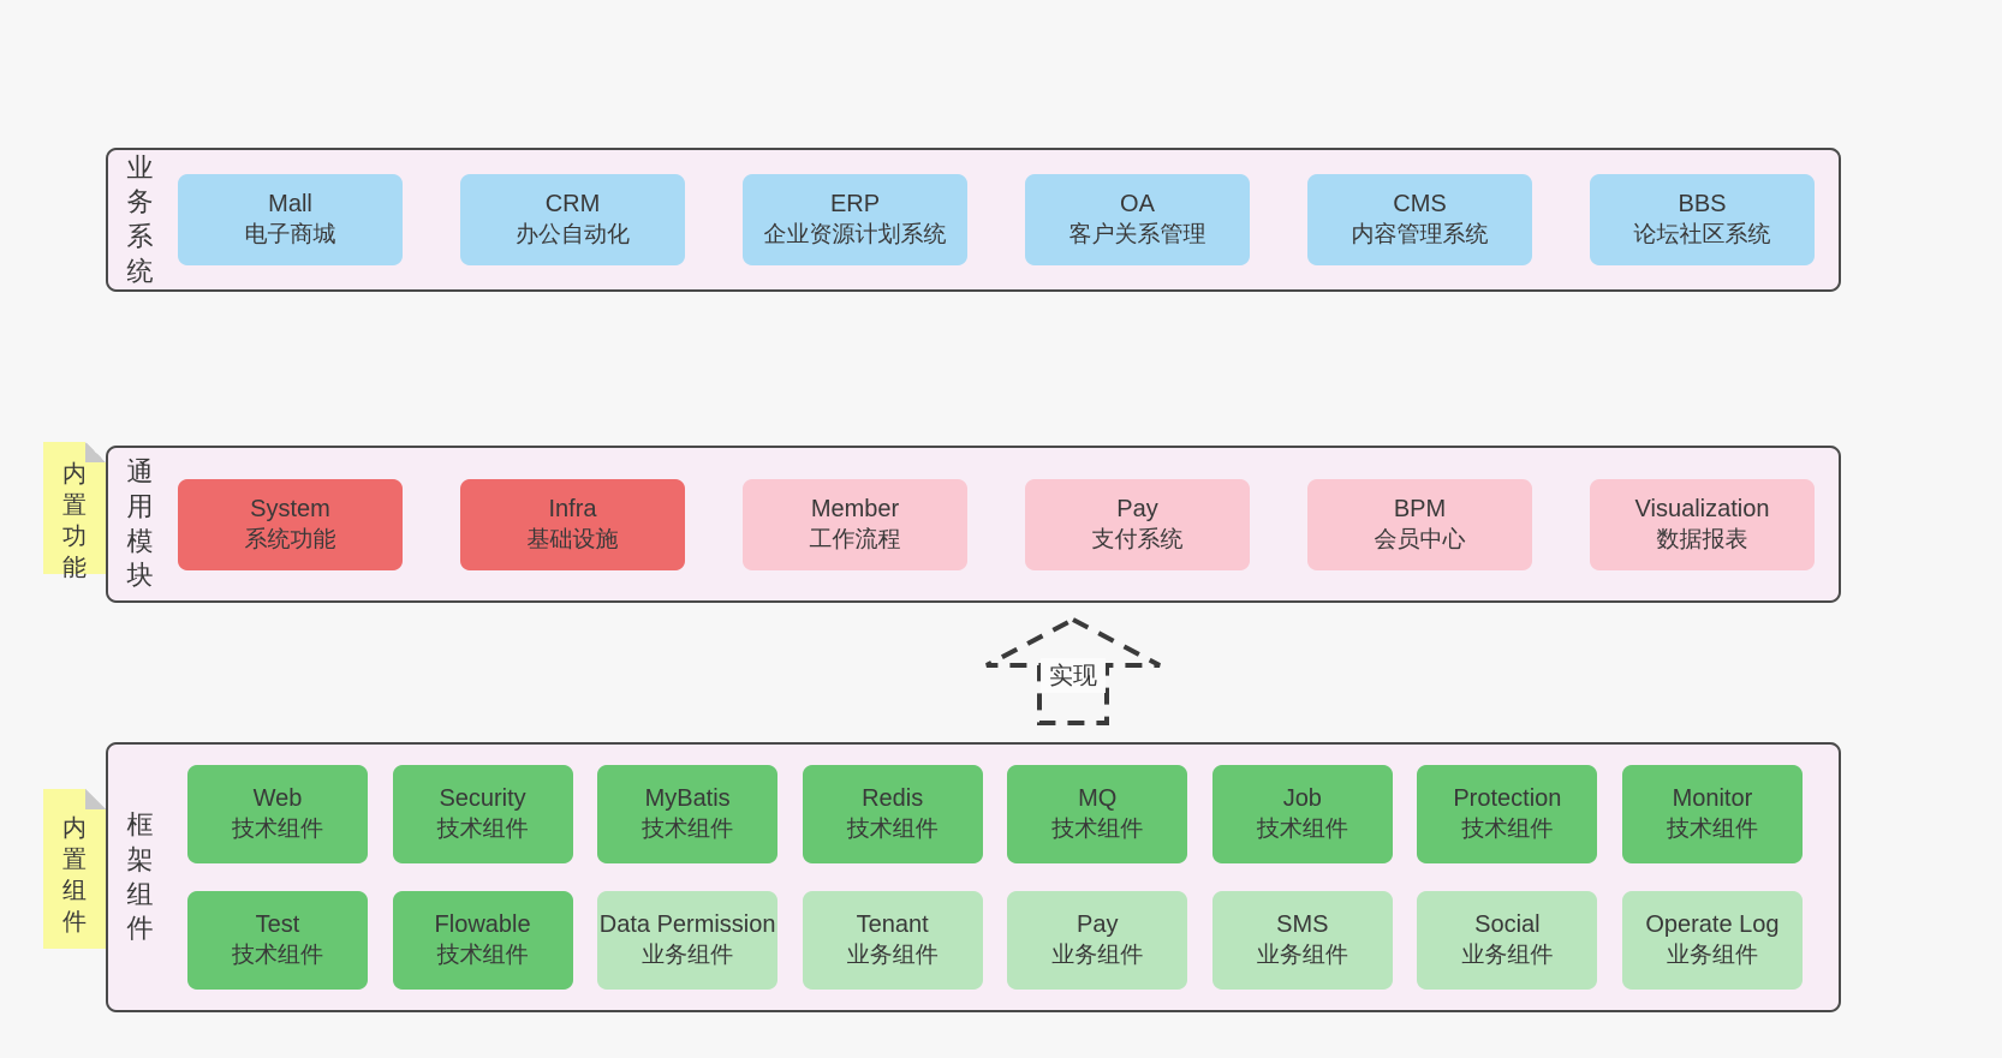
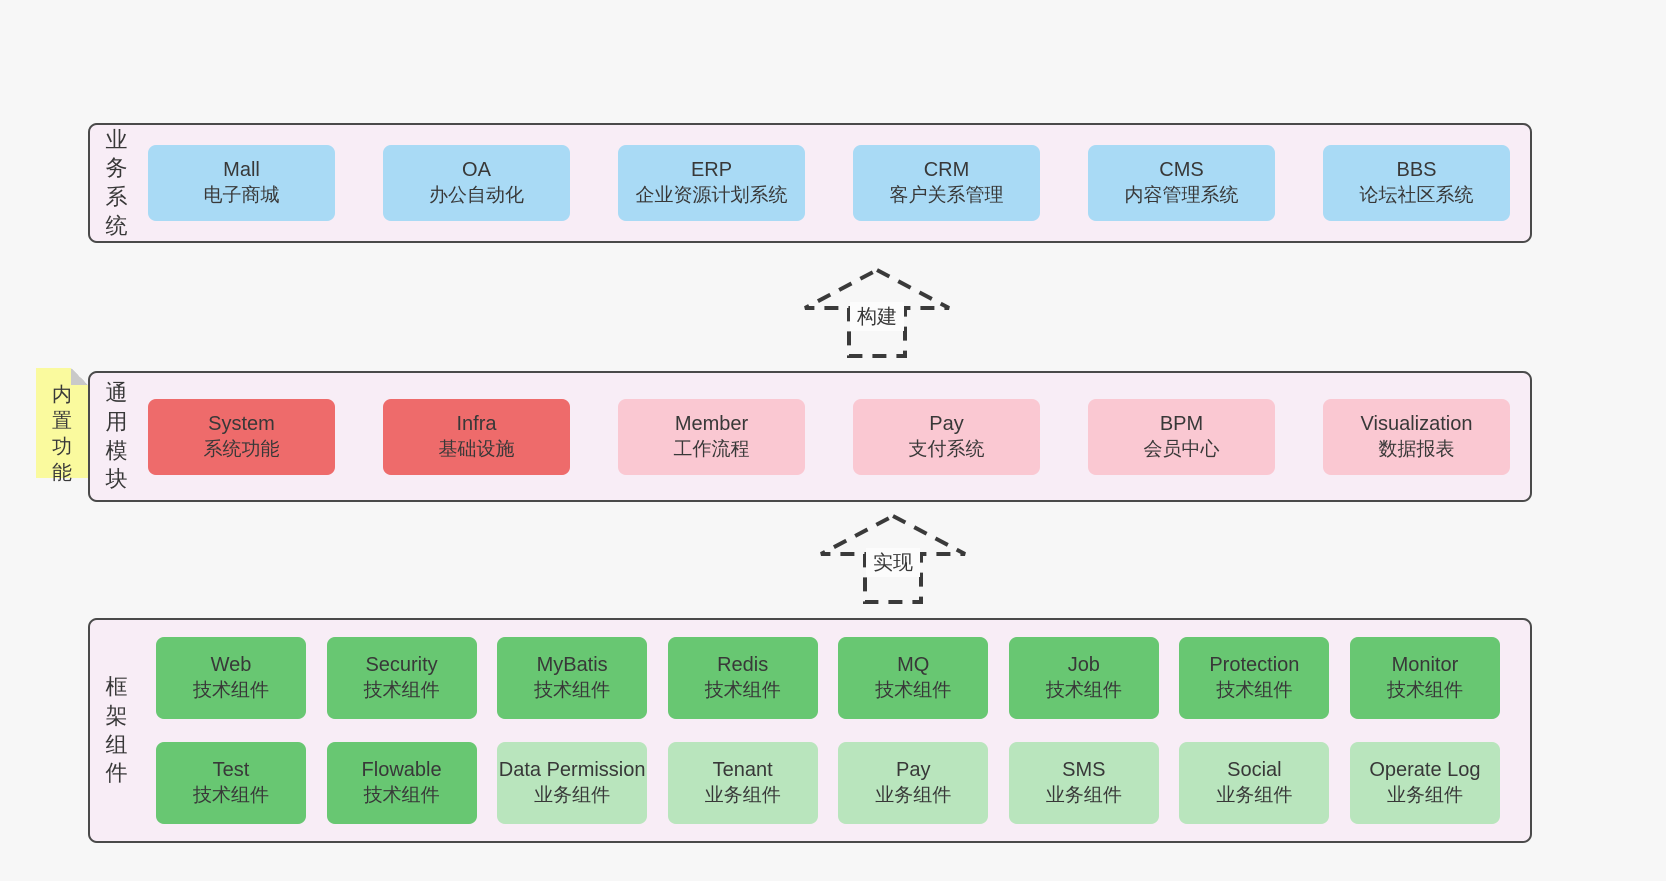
  业务系统
  Mall
  电子商城
- CRM
+ OA
  办公自动化
  ERP
  企业资源计划系统
- OA
+ CRM
  客户关系管理
  CMS
  内容管理系统
  BBS
  论坛社区系统
+ 构建
  内置功能
  通用模块
  System
  系统功能
  Infra
  基础设施
  Member
  工作流程
  Pay
  支付系统
  BPM
  会员中心
  Visualization
  数据报表
  实现
- 内置组件
  框架组件
  Web
  技术组件
  Security
  技术组件
  MyBatis
  技术组件
  Redis
  技术组件
  MQ
  技术组件
  Job
  技术组件
  Protection
  技术组件
  Monitor
  技术组件
  Test
  技术组件
  Flowable
  技术组件
  Data Permission
  业务组件
  Tenant
  业务组件
  Pay
  业务组件
  SMS
  业务组件
  Social
  业务组件
  Operate Log
  业务组件
